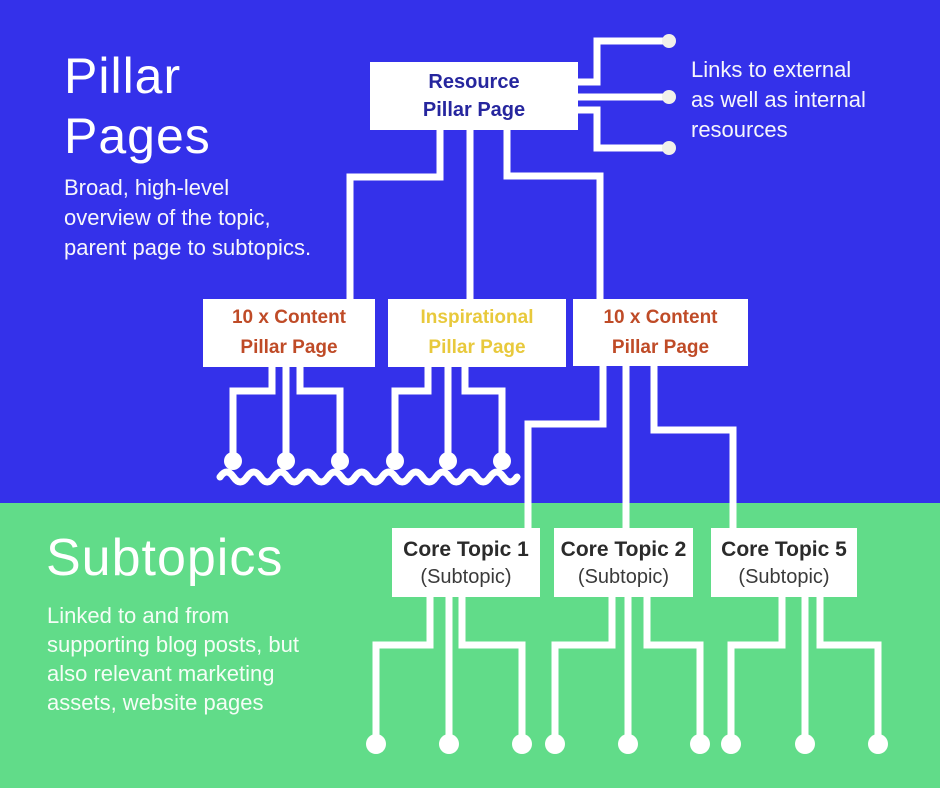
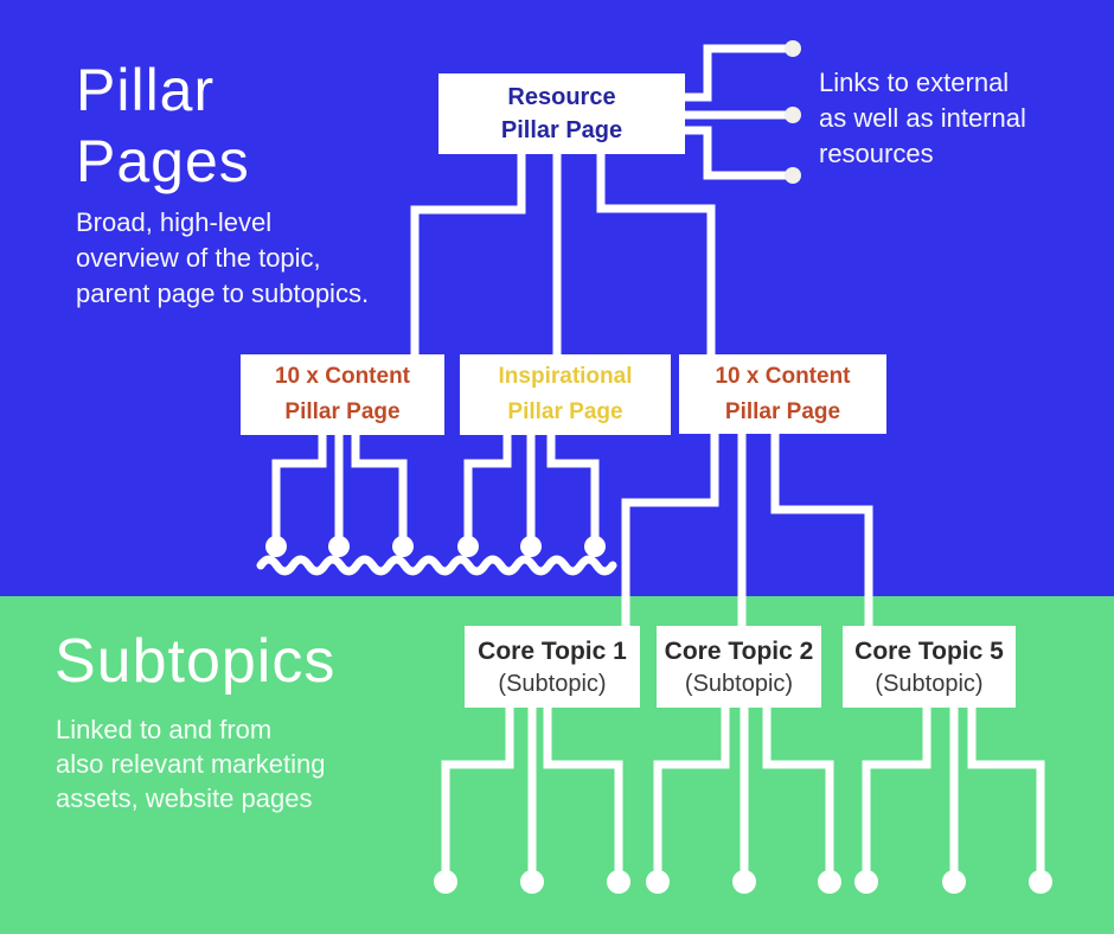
  Pillar
  Pages
  Broad, high-level
  overview of the topic,
  parent page to subtopics.
  Links to external
  as well as internal
  resources
  Resource
  Pillar Page
  10 x Content
  Pillar Page
  Inspirational
  Pillar Page
  10 x Content
  Pillar Page
  Subtopics
  Linked to and from
- supporting blog posts, but
  also relevant marketing
  assets, website pages
  Core Topic 1
  (Subtopic)
  Core Topic 2
  (Subtopic)
  Core Topic 5
  (Subtopic)
